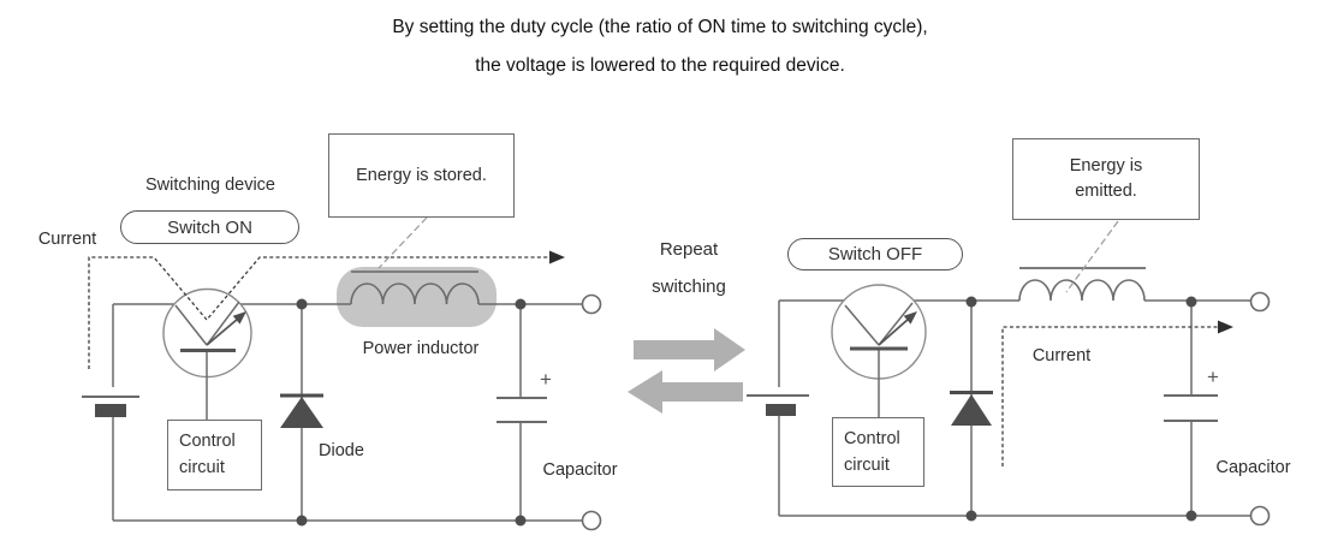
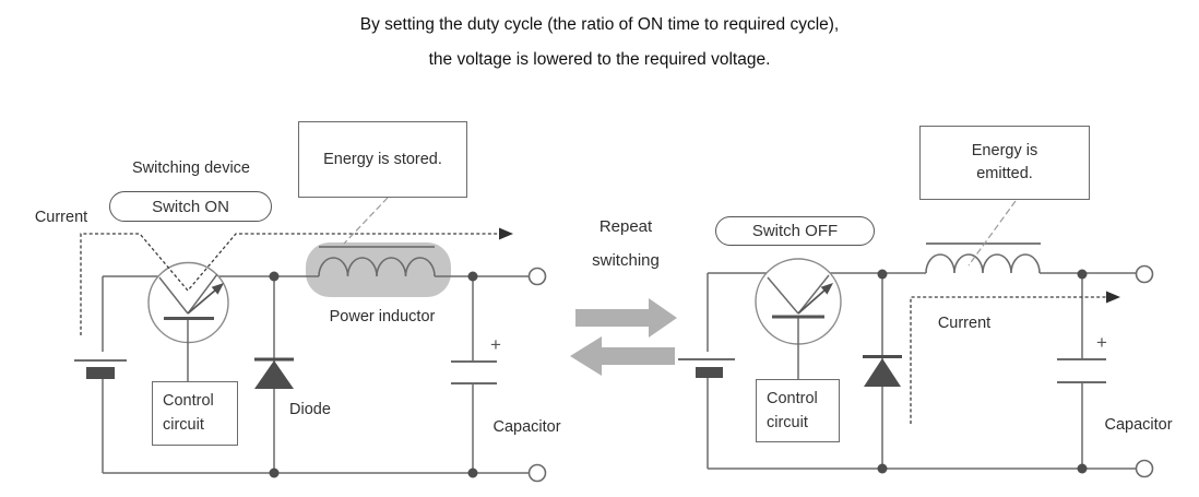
- By setting the duty cycle (the ratio of ON time to switching cycle),
+ By setting the duty cycle (the ratio of ON time to required cycle),
- the voltage is lowered to the required device.
+ the voltage is lowered to the required voltage.
  Switching device
  Switch ON
  Current
  Energy is stored.
  Power inductor
  Diode
  +
  Capacitor
  Control
  circuit
  Repeat
  switching
  Switch OFF
  Energy is
  emitted.
  Current
  +
  Capacitor
  Control
  circuit
